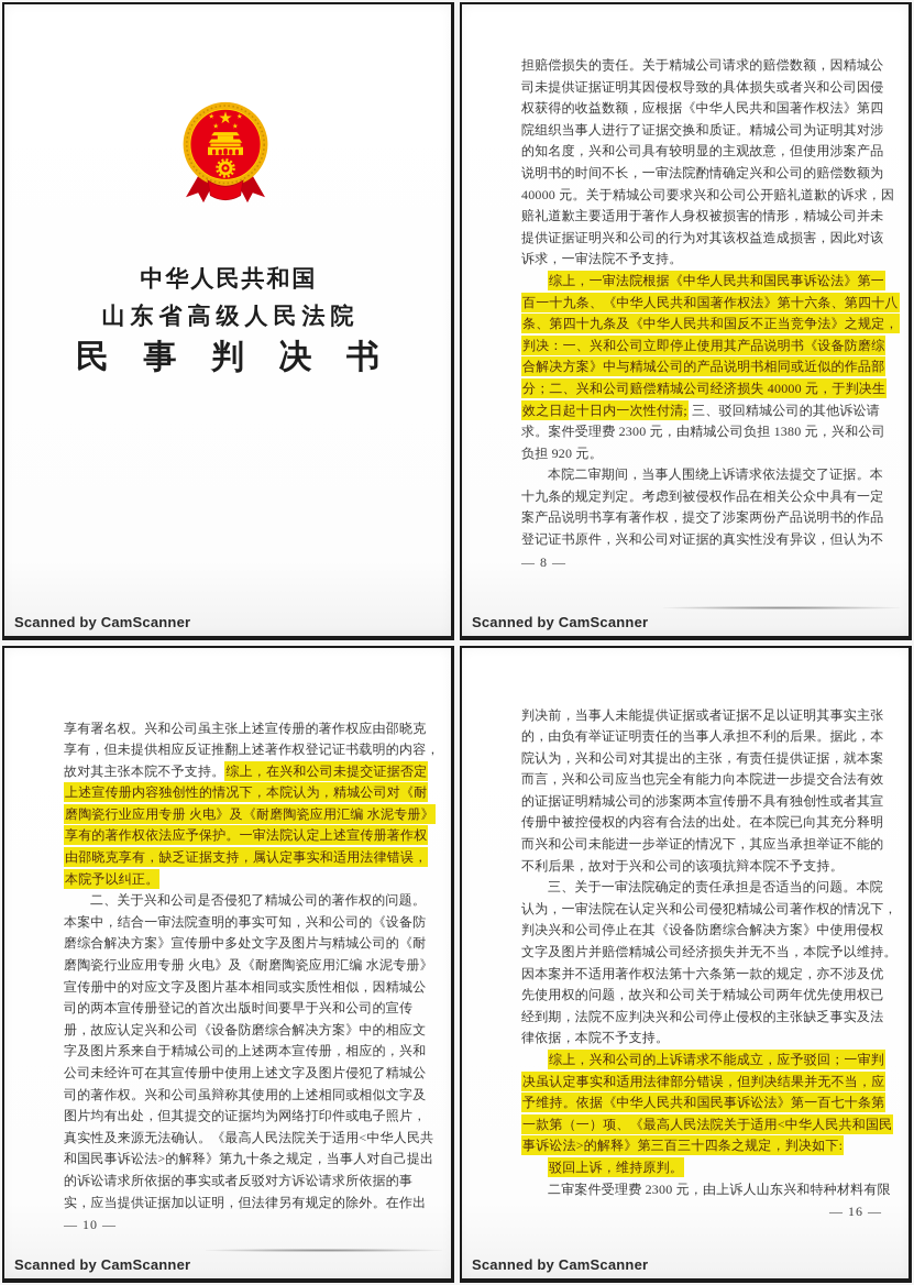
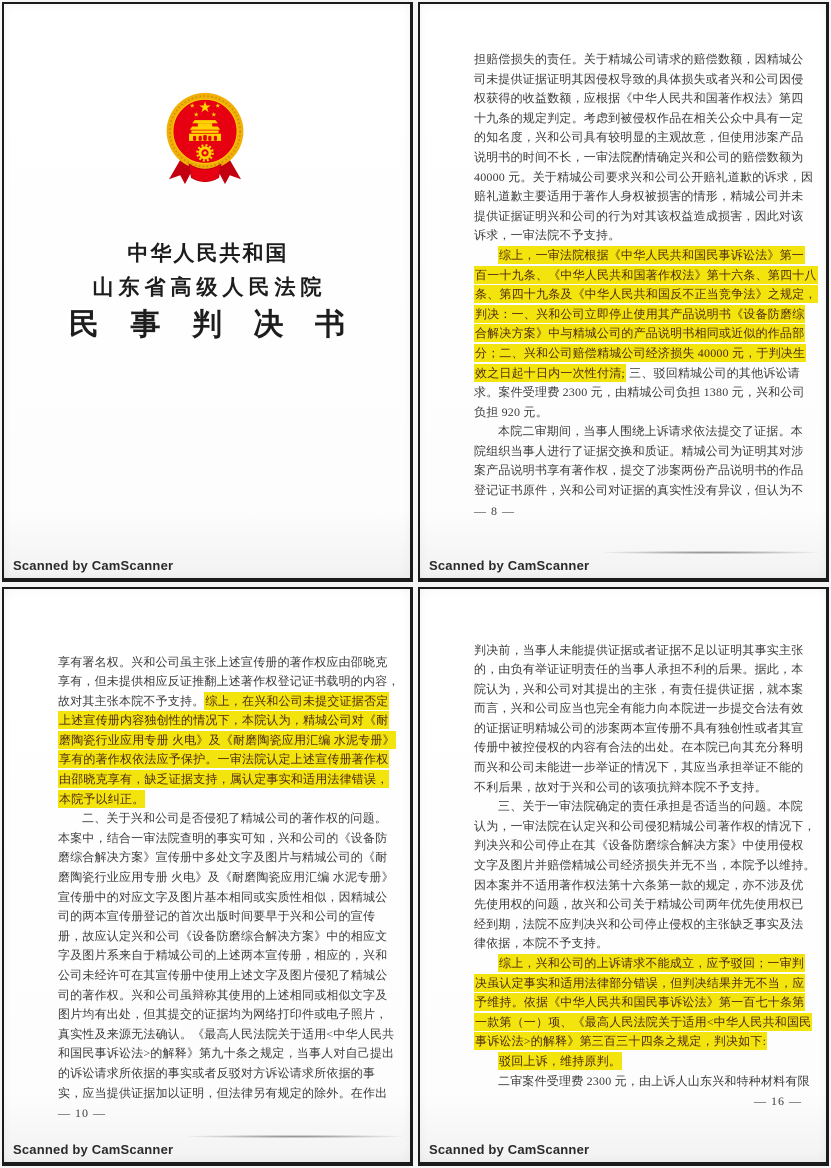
  中华人民共和国
  山东省高级人民法院
  民 事 判 决 书
  Scanned by CamScanner
  担赔偿损失的责任。关于精城公司请求的赔偿数额，因精城公
  司未提供证据证明其因侵权导致的具体损失或者兴和公司因侵
  权获得的收益数额，应根据《中华人民共和国著作权法》第四
- 院组织当事人进行了证据交换和质证。精城公司为证明其对涉
+ 十九条的规定判定。考虑到被侵权作品在相关公众中具有一定
  的知名度，兴和公司具有较明显的主观故意，但使用涉案产品
  说明书的时间不长，一审法院酌情确定兴和公司的赔偿数额为
  40000 元。关于精城公司要求兴和公司公开赔礼道歉的诉求，因
  赔礼道歉主要适用于著作人身权被损害的情形，精城公司并未
  提供证据证明兴和公司的行为对其该权益造成损害，因此对该
  诉求，一审法院不予支持。
  综上，一审法院根据《中华人民共和国民事诉讼法》第一
  百一十九条、《中华人民共和国著作权法》第十六条、第四十八
  条、第四十九条及《中华人民共和国反不正当竞争法》之规定，
  判决：一、兴和公司立即停止使用其产品说明书《设备防磨综
  合解决方案》中与精城公司的产品说明书相同或近似的作品部
  分；二、兴和公司赔偿精城公司经济损失 40000 元，于判决生
  效之日起十日内一次性付清; 三、驳回精城公司的其他诉讼请
  求。案件受理费 2300 元，由精城公司负担 1380 元，兴和公司
  负担 920 元。
  本院二审期间，当事人围绕上诉请求依法提交了证据。本
- 十九条的规定判定。考虑到被侵权作品在相关公众中具有一定
+ 院组织当事人进行了证据交换和质证。精城公司为证明其对涉
  案产品说明书享有著作权，提交了涉案两份产品说明书的作品
  登记证书原件，兴和公司对证据的真实性没有异议，但认为不
  — 8 —
  Scanned by CamScanner
  享有署名权。兴和公司虽主张上述宣传册的著作权应由邵晓克
  享有，但未提供相应反证推翻上述著作权登记证书载明的内容，
  故对其主张本院不予支持。综上，在兴和公司未提交证据否定
  上述宣传册内容独创性的情况下，本院认为，精城公司对《耐
  磨陶瓷行业应用专册 火电》及《耐磨陶瓷应用汇编 水泥专册》
  享有的著作权依法应予保护。一审法院认定上述宣传册著作权
  由邵晓克享有，缺乏证据支持，属认定事实和适用法律错误，
  本院予以纠正。
  二、关于兴和公司是否侵犯了精城公司的著作权的问题。
  本案中，结合一审法院查明的事实可知，兴和公司的《设备防
  磨综合解决方案》宣传册中多处文字及图片与精城公司的《耐
  磨陶瓷行业应用专册 火电》及《耐磨陶瓷应用汇编 水泥专册》
  宣传册中的对应文字及图片基本相同或实质性相似，因精城公
  司的两本宣传册登记的首次出版时间要早于兴和公司的宣传
  册，故应认定兴和公司《设备防磨综合解决方案》中的相应文
  字及图片系来自于精城公司的上述两本宣传册，相应的，兴和
  公司未经许可在其宣传册中使用上述文字及图片侵犯了精城公
  司的著作权。兴和公司虽辩称其使用的上述相同或相似文字及
  图片均有出处，但其提交的证据均为网络打印件或电子照片，
  真实性及来源无法确认。《最高人民法院关于适用<中华人民共
  和国民事诉讼法>的解释》第九十条之规定，当事人对自己提出
  的诉讼请求所依据的事实或者反驳对方诉讼请求所依据的事
  实，应当提供证据加以证明，但法律另有规定的除外。在作出
  — 10 —
  Scanned by CamScanner
  判决前，当事人未能提供证据或者证据不足以证明其事实主张
  的，由负有举证证明责任的当事人承担不利的后果。据此，本
  院认为，兴和公司对其提出的主张，有责任提供证据，就本案
  而言，兴和公司应当也完全有能力向本院进一步提交合法有效
  的证据证明精城公司的涉案两本宣传册不具有独创性或者其宣
  传册中被控侵权的内容有合法的出处。在本院已向其充分释明
  而兴和公司未能进一步举证的情况下，其应当承担举证不能的
  不利后果，故对于兴和公司的该项抗辩本院不予支持。
  三、关于一审法院确定的责任承担是否适当的问题。本院
  认为，一审法院在认定兴和公司侵犯精城公司著作权的情况下，
  判决兴和公司停止在其《设备防磨综合解决方案》中使用侵权
  文字及图片并赔偿精城公司经济损失并无不当，本院予以维持。
  因本案并不适用著作权法第十六条第一款的规定，亦不涉及优
  先使用权的问题，故兴和公司关于精城公司两年优先使用权已
  经到期，法院不应判决兴和公司停止侵权的主张缺乏事实及法
  律依据，本院不予支持。
  综上，兴和公司的上诉请求不能成立，应予驳回；一审判
  决虽认定事实和适用法律部分错误，但判决结果并无不当，应
  予维持。依据《中华人民共和国民事诉讼法》第一百七十条第
  一款第（一）项、《最高人民法院关于适用<中华人民共和国民
  事诉讼法>的解释》第三百三十四条之规定，判决如下:
  驳回上诉，维持原判。
  二审案件受理费 2300 元，由上诉人山东兴和特种材料有限
  — 16 —
  Scanned by CamScanner
